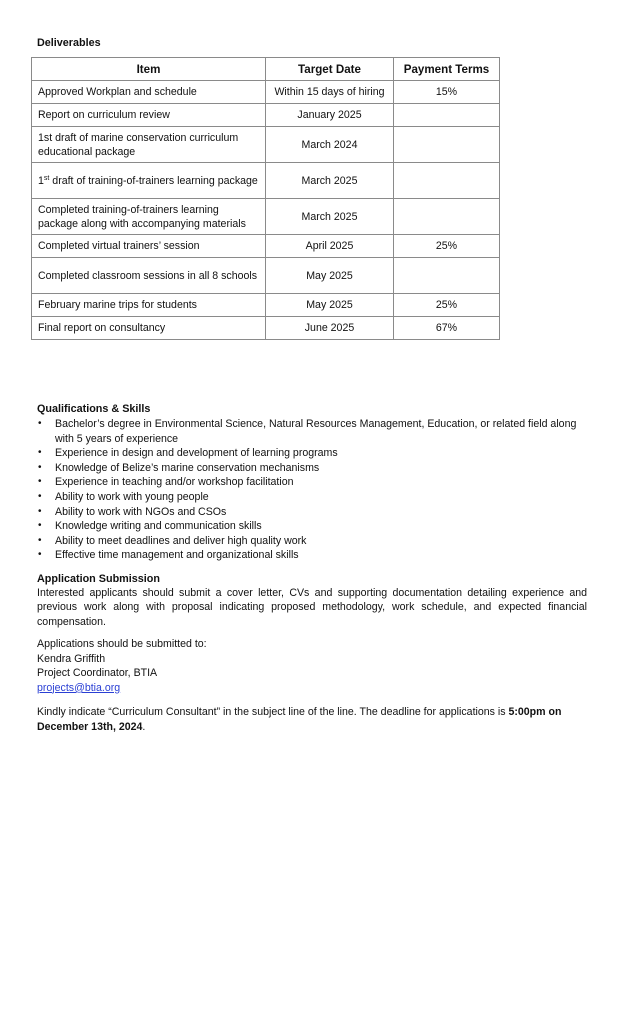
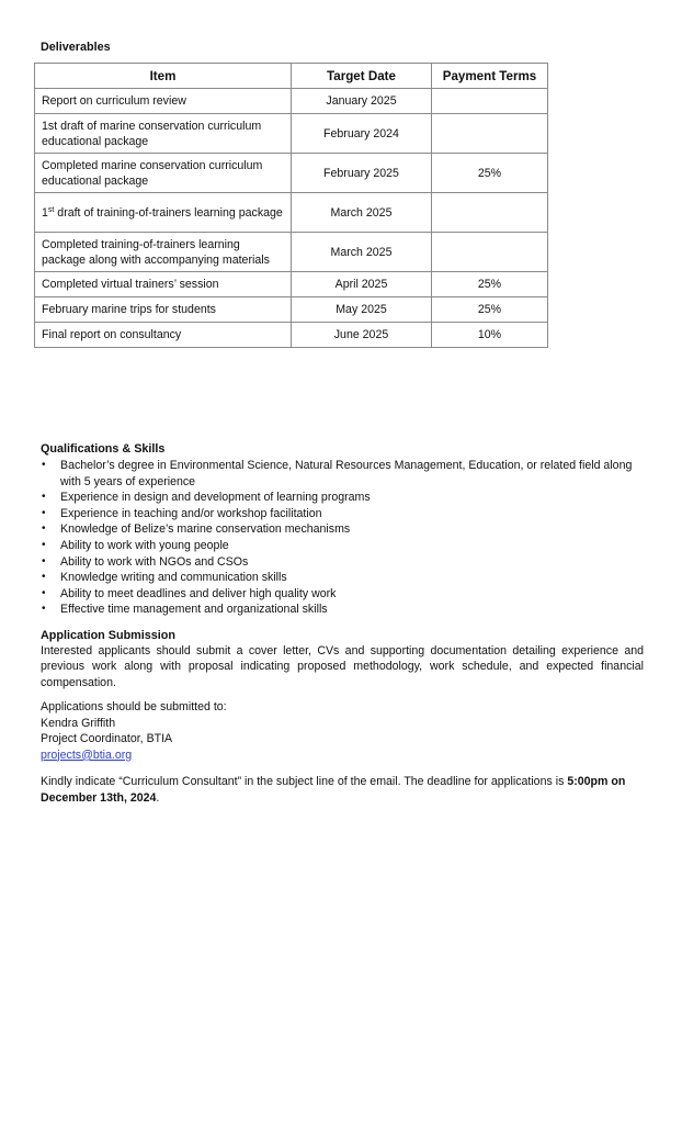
  Deliverables
  Item	Target Date	Payment Terms
- Approved Workplan and schedule	Within 15 days of hiring	15%
  Report on curriculum review	January 2025
- 1st draft of marine conservation curriculum educational package	March 2024
+ 1st draft of marine conservation curriculum educational package	February 2024
+ Completed marine conservation curriculum educational package	February 2025	25%
  1 draft of training-of-trainers learning package	March 2025
  Completed training-of-trainers learning package along with accompanying materials	March 2025
  Completed virtual trainers’ session	April 2025	25%
- Completed classroom sessions in all 8 schools	May 2025
  February marine trips for students	May 2025	25%
- Final report on consultancy	June 2025	67%
+ Final report on consultancy	June 2025	10%
  Qualifications & Skills
  •
  Bachelor’s degree in Environmental Science, Natural Resources Management, Education, or related field along with 5 years of experience
  •
  Experience in design and development of learning programs
  •
- Knowledge of Belize’s marine conservation mechanisms
+ Experience in teaching and/or workshop facilitation
  •
- Experience in teaching and/or workshop facilitation
+ Knowledge of Belize’s marine conservation mechanisms
  •
  Ability to work with young people
  •
  Ability to work with NGOs and CSOs
  •
  Knowledge writing and communication skills
  •
  Ability to meet deadlines and deliver high quality work
  •
  Effective time management and organizational skills
  Application Submission
  Interested applicants should submit a cover letter, CVs and supporting documentation detailing experience and previous work along with proposal indicating proposed methodology, work schedule, and expected financial compensation.
  Applications should be submitted to:
  Kendra Griffith
  Project Coordinator, BTIA
  projects@btia.org
- Kindly indicate “Curriculum Consultant” in the subject line of the line. The deadline for applications is 5:00pm on December 13th, 2024.
+ Kindly indicate “Curriculum Consultant” in the subject line of the email. The deadline for applications is 5:00pm on December 13th, 2024.
